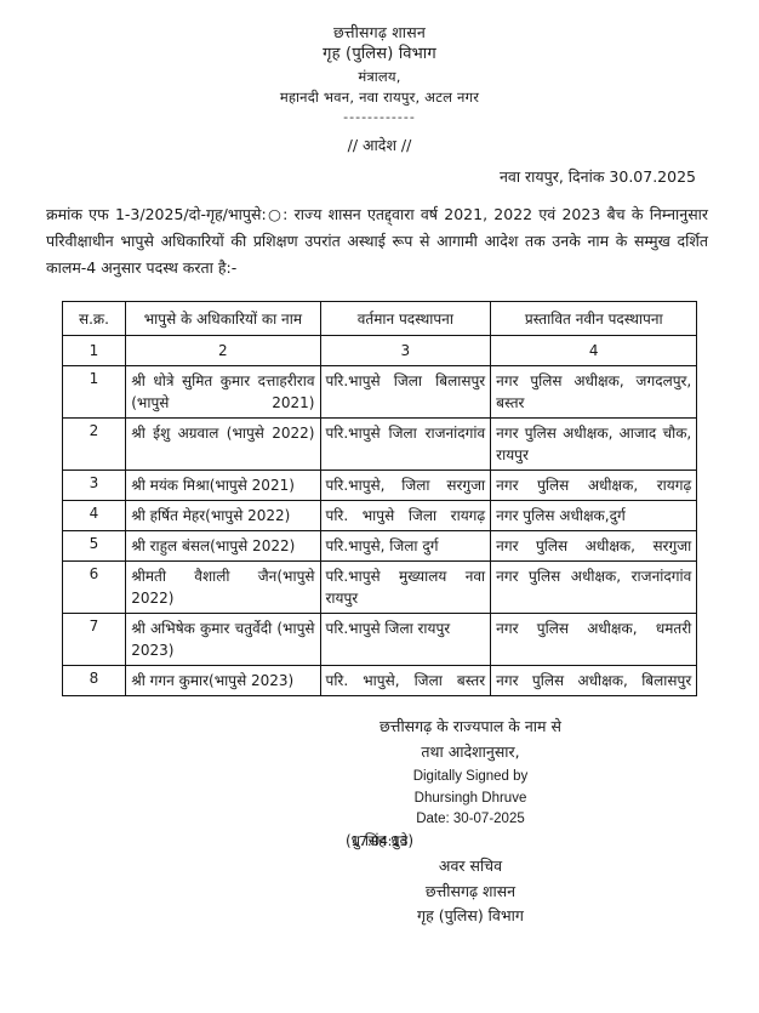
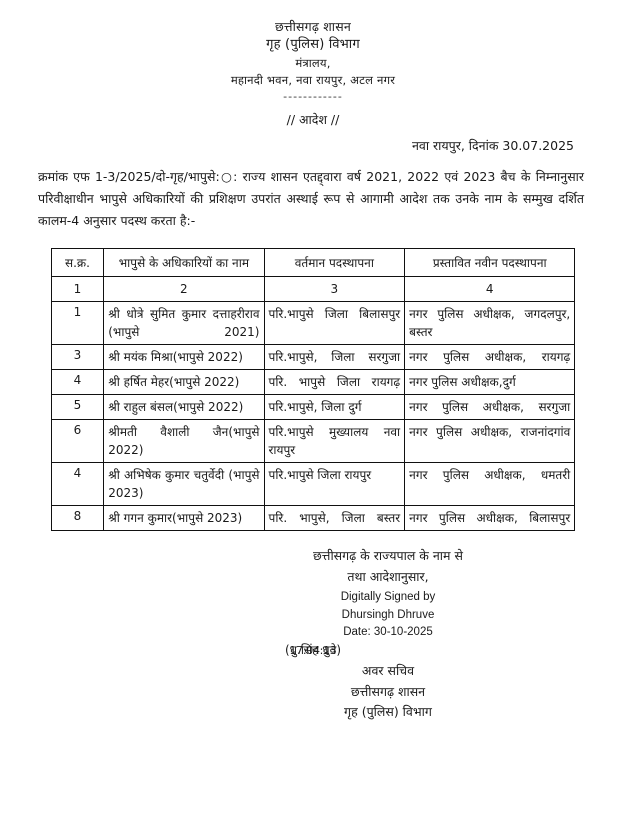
  छत्तीसगढ़ शासन
  गृह (पुलिस) विभाग
  मंत्रालय,
  महानदी भवन, नवा रायपुर, अटल नगर
  ------------
  // आदेश //
  नवा रायपुर, दिनांक 30.07.2025
  क्रमांक एफ 1-3/2025/दो-गृह/भापुसे:○: राज्य शासन एतद्द्वारा वर्ष 2021, 2022 एवं 2023 बैच के निम्नानुसार परिवीक्षाधीन भापुसे अधिकारियों की प्रशिक्षण उपरांत अस्थाई रूप से आगामी आदेश तक उनके नाम के सम्मुख दर्शित कालम-4 अनुसार पदस्थ करता है:-
  स.क्र.	भापुसे के अधिकारियों का नाम	वर्तमान पदस्थापना	प्रस्तावित नवीन पदस्थापना
  1	2	3	4
  1	श्री धोत्रे सुमित कुमार दत्ताहरीराव (भापुसे 2021)	परि.भापुसे जिला बिलासपुर	नगर पुलिस अधीक्षक, जगदलपुर, बस्तर
- 2	श्री ईशु अग्रवाल (भापुसे 2022)	परि.भापुसे जिला राजनांदगांव	नगर पुलिस अधीक्षक, आजाद चौक, रायपुर
- 3	श्री मयंक मिश्रा(भापुसे 2021)	परि.भापुसे, जिला सरगुजा	नगर पुलिस अधीक्षक, रायगढ़
+ 3	श्री मयंक मिश्रा(भापुसे 2022)	परि.भापुसे, जिला सरगुजा	नगर पुलिस अधीक्षक, रायगढ़
  4	श्री हर्षित मेहर(भापुसे 2022)	परि. भापुसे जिला रायगढ़	नगर पुलिस अधीक्षक,दुर्ग
  5	श्री राहुल बंसल(भापुसे 2022)	परि.भापुसे, जिला दुर्ग	नगर पुलिस अधीक्षक, सरगुजा
  6	श्रीमती वैशाली जैन(भापुसे 2022)	परि.भापुसे मुख्यालय नवा रायपुर	नगर पुलिस अधीक्षक, राजनांदगांव
- 7	श्री अभिषेक कुमार चतुर्वेदी (भापुसे 2023)	परि.भापुसे जिला रायपुर	नगर पुलिस अधीक्षक, धमतरी
+ 4	श्री अभिषेक कुमार चतुर्वेदी (भापुसे 2023)	परि.भापुसे जिला रायपुर	नगर पुलिस अधीक्षक, धमतरी
  8	श्री गगन कुमार(भापुसे 2023)	परि. भापुसे, जिला बस्तर	नगर पुलिस अधीक्षक, बिलासपुर
  छत्तीसगढ़ के राज्यपाल के नाम से
  तथा आदेशानुसार,
  Digitally Signed by
  Dhursingh Dhruve
- Date: 30-07-2025
+ Date: 30-10-2025
  (धु.सिंह ध्रुवे)
  17:04:13
  अवर सचिव
  छत्तीसगढ़ शासन
  गृह (पुलिस) विभाग
